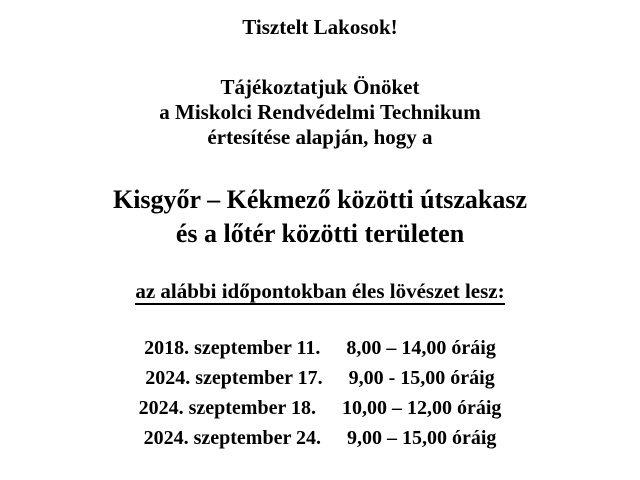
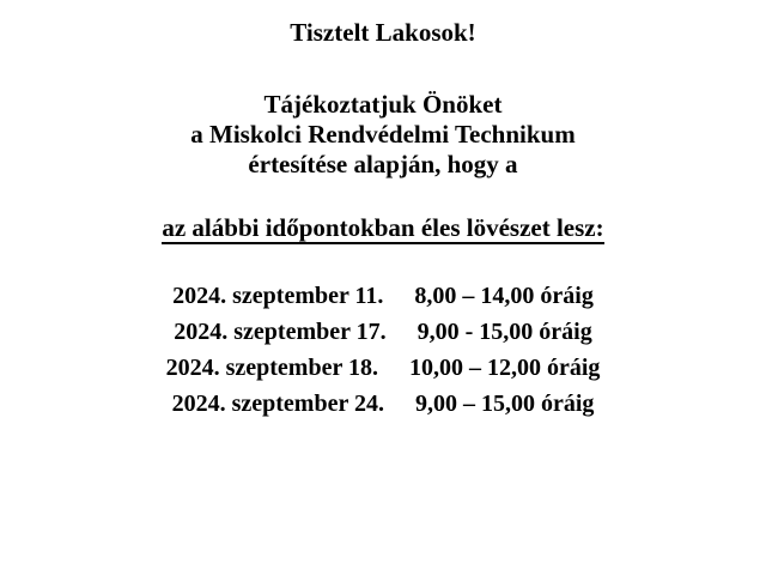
  Tisztelt Lakosok!
  Tájékoztatjuk Önöket
  a Miskolci Rendvédelmi Technikum
  értesítése alapján, hogy a
- Kisgyőr – Kékmező közötti útszakasz
- és a lőtér közötti területen
  az alábbi időpontokban éles lövészet lesz:
- 2018. szeptember 11. 8,00 – 14,00 óráig
+ 2024. szeptember 11. 8,00 – 14,00 óráig
  2024. szeptember 17. 9,00 - 15,00 óráig
  2024. szeptember 18. 10,00 – 12,00 óráig
  2024. szeptember 24. 9,00 – 15,00 óráig
